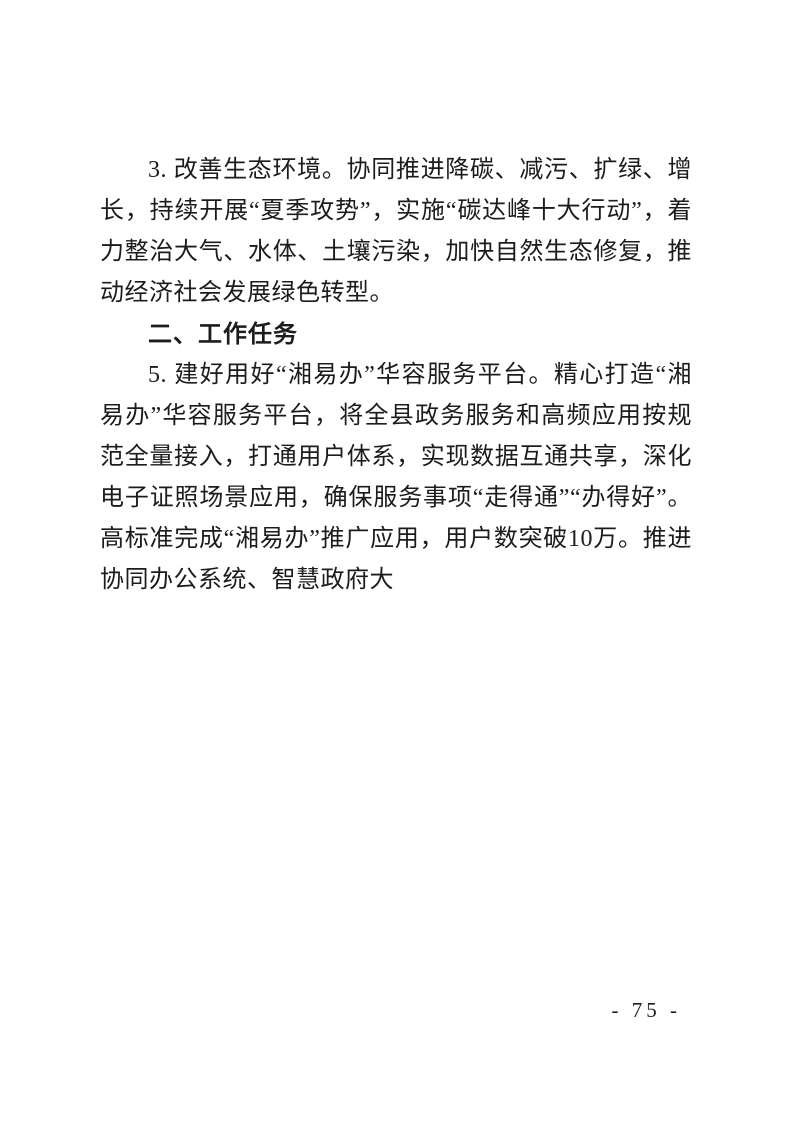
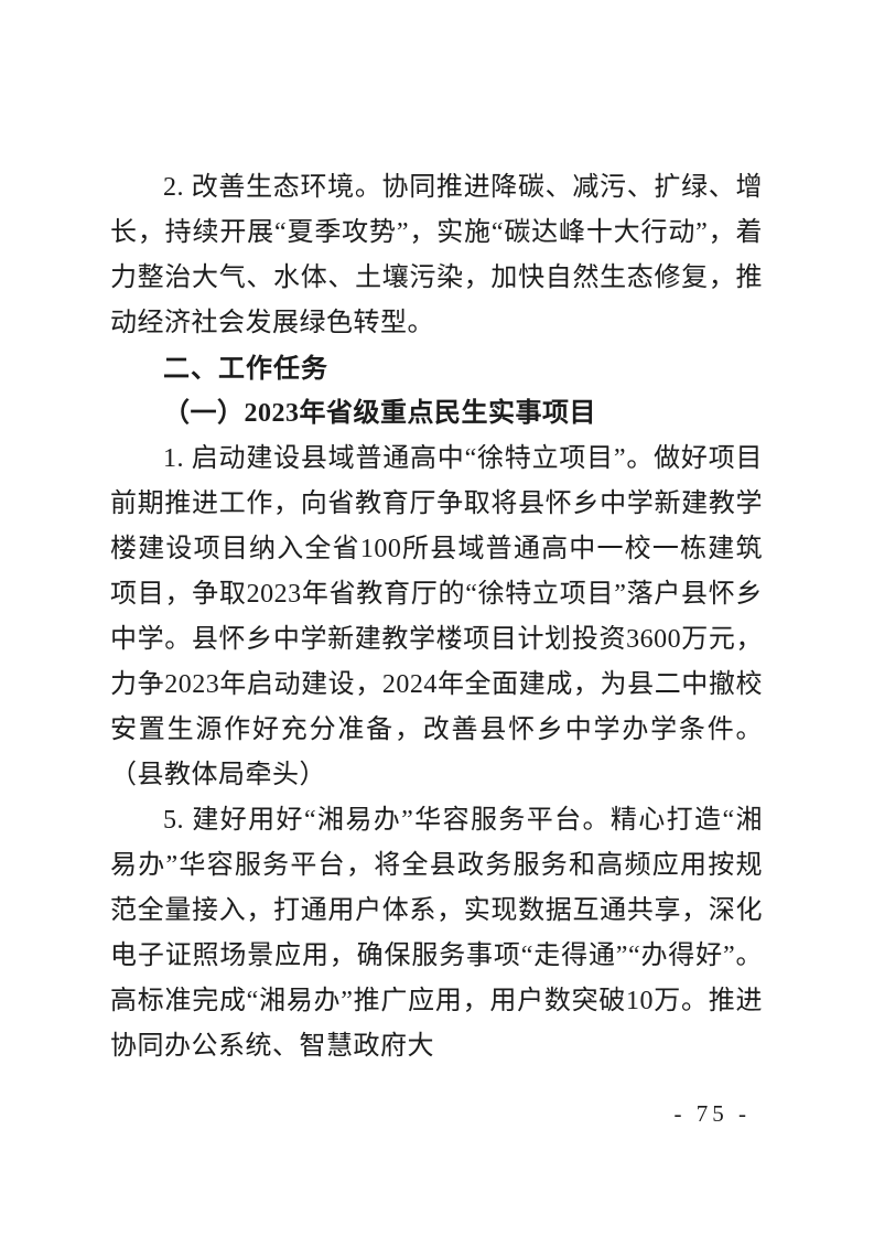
- 3. 改善生态环境。协同推进降碳、减污、扩绿、增长，持续开展“夏季攻势”，实施“碳达峰十大行动”，着力整治大气、水体、土壤污染，加快自然生态修复，推动经济社会发展绿色转型。
+ 2. 改善生态环境。协同推进降碳、减污、扩绿、增长，持续开展“夏季攻势”，实施“碳达峰十大行动”，着力整治大气、水体、土壤污染，加快自然生态修复，推动经济社会发展绿色转型。
  二、工作任务
+ （一）2023年省级重点民生实事项目
+ 1. 启动建设县域普通高中“徐特立项目”。做好项目前期推进工作，向省教育厅争取将县怀乡中学新建教学楼建设项目纳入全省100所县域普通高中一校一栋建筑项目，争取2023年省教育厅的“徐特立项目”落户县怀乡中学。县怀乡中学新建教学楼项目计划投资3600万元，力争2023年启动建设，2024年全面建成，为县二中撤校安置生源作好充分准备，改善县怀乡中学办学条件。（县教体局牵头）
  5. 建好用好“湘易办”华容服务平台。精心打造“湘易办”华容服务平台，将全县政务服务和高频应用按规范全量接入，打通用户体系，实现数据互通共享，深化电子证照场景应用，确保服务事项“走得通”“办得好”。高标准完成“湘易办”推广应用，用户数突破10万。推进协同办公系统、智慧政府大
  - 75 -
